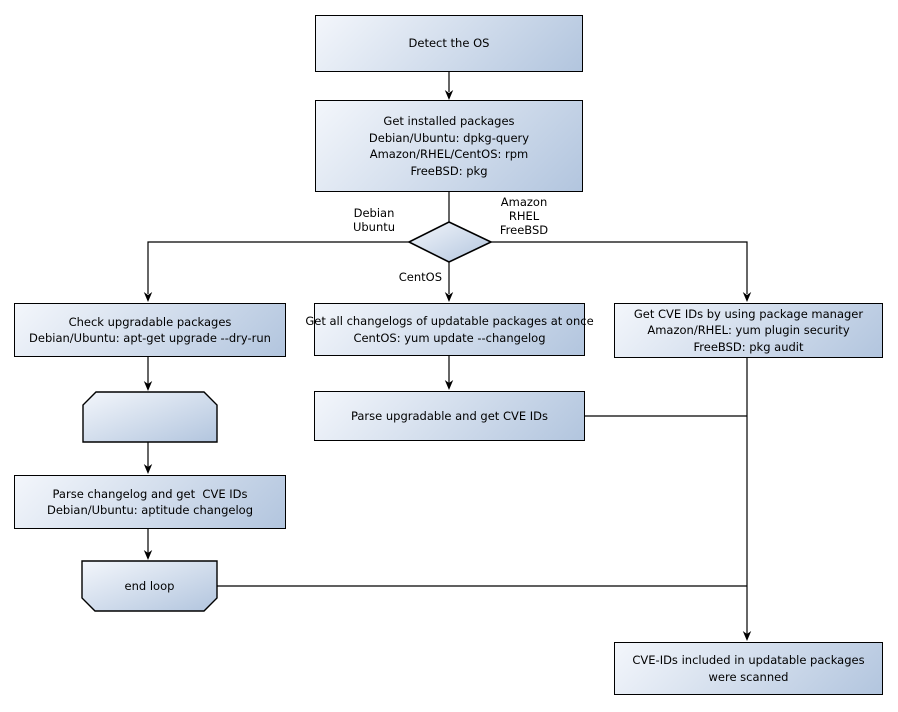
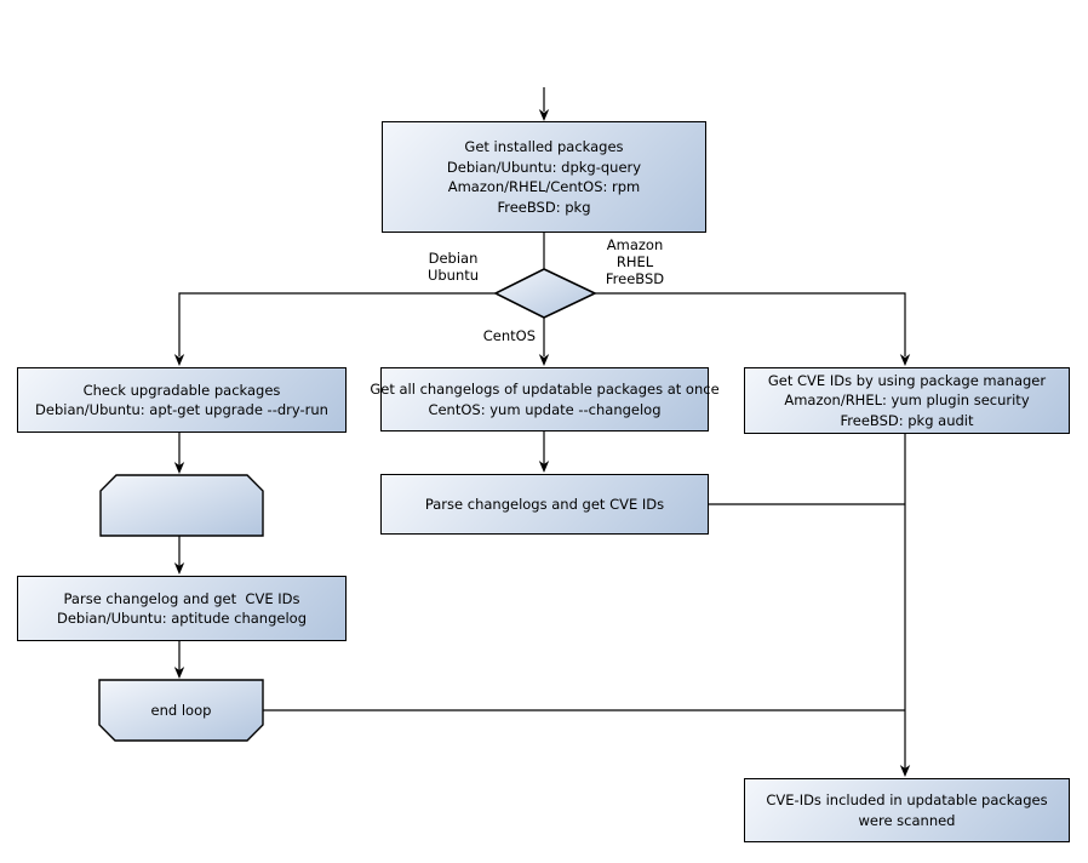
- Detect the OS
  Get installed packages
  Debian/Ubuntu: dpkg-query
  Amazon/RHEL/CentOS: rpm
  FreeBSD: pkg
  Check upgradable packages
  Debian/Ubuntu: apt-get upgrade --dry-run
  Parse changelog and get CVE IDs
  Debian/Ubuntu: aptitude changelog
  Get all changelogs of updatable packages at once
  CentOS: yum update --changelog
- Parse upgradable and get CVE IDs
+ Parse changelogs and get CVE IDs
  Get CVE IDs by using package manager
  Amazon/RHEL: yum plugin security
  FreeBSD: pkg audit
  CVE-IDs included in updatable packages
  were scanned
  end loop
  Debian
  Ubuntu
  Amazon
  RHEL
  FreeBSD
  CentOS
